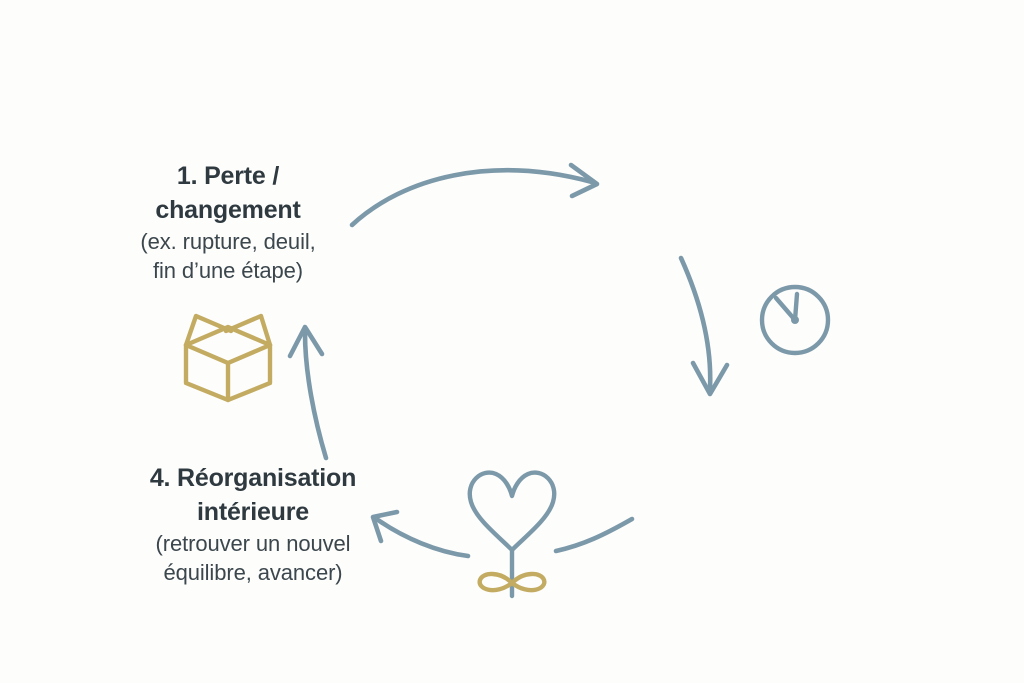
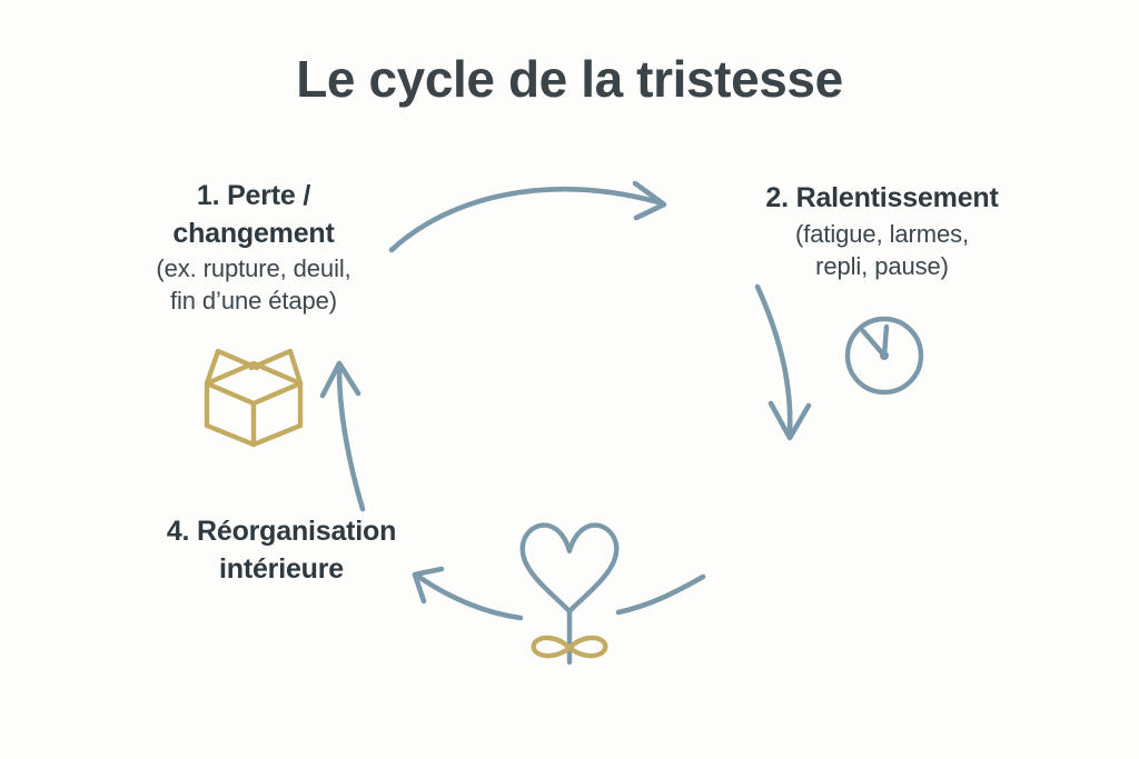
+ Le cycle de la tristesse
  1. Perte /
  changement
  (ex. rupture, deuil,
  fin d’une étape)
+ 2. Ralentissement
+ (fatigue, larmes,
+ repli, pause)
  4. Réorganisation
  intérieure
- (retrouver un nouvel
- équilibre, avancer)
